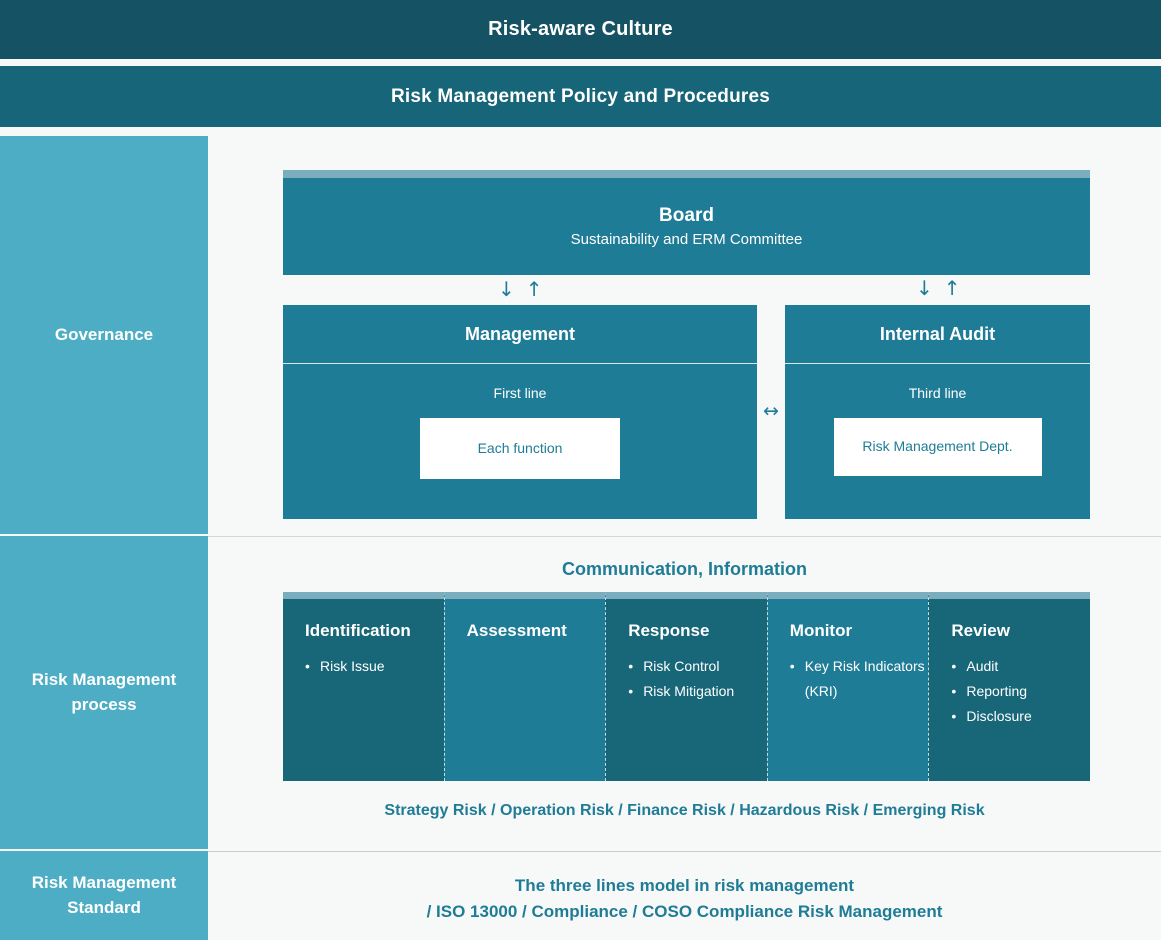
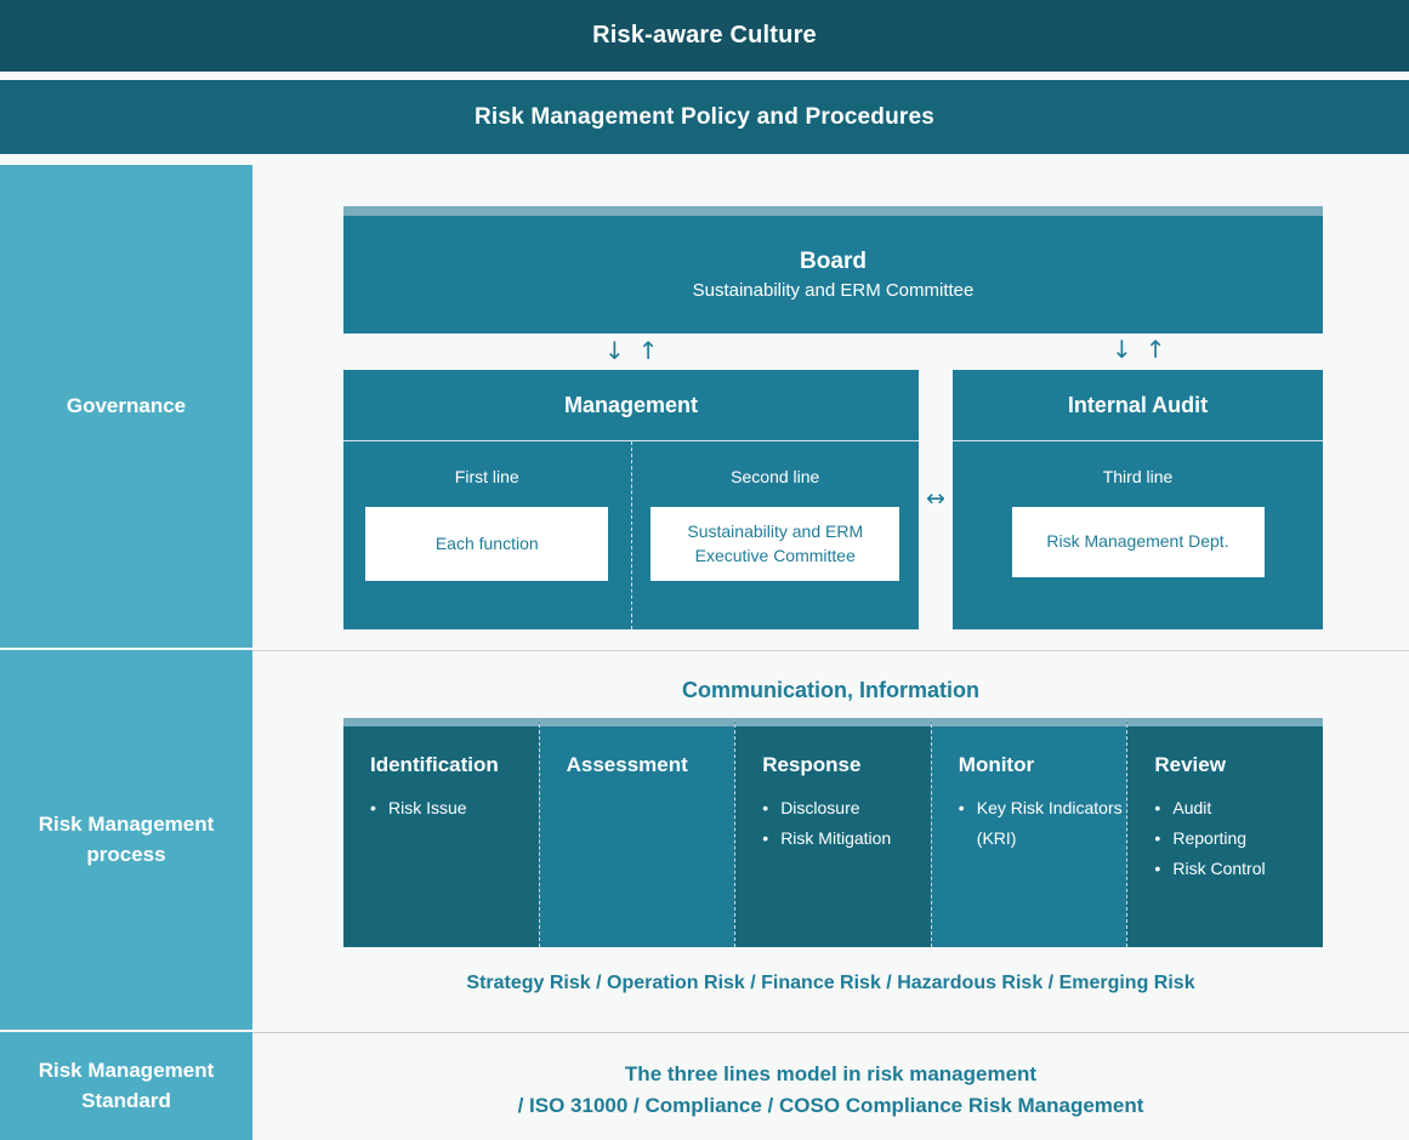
  Risk-aware Culture
  Risk Management Policy and Procedures
  Governance
  Risk Management process
  Risk Management Standard
  Board
  Sustainability and ERM Committee
  ↓
  ↑
  ↓
  ↑
  Management
  First line
  Each function
+ Second line
+ Sustainability and ERM Executive Committee
  ↔
  Internal Audit
  Third line
  Risk Management Dept.
  Communication, Information
  Identification
  Risk Issue
  Assessment
  Response
- Risk Control
+ Disclosure
  Risk Mitigation
  Monitor
  Key Risk Indicators (KRI)
  Review
  Audit
  Reporting
- Disclosure
+ Risk Control
  Strategy Risk / Operation Risk / Finance Risk / Hazardous Risk / Emerging Risk
  The three lines model in risk management
- / ISO 13000 / Compliance / COSO Compliance Risk Management
+ / ISO 31000 / Compliance / COSO Compliance Risk Management
